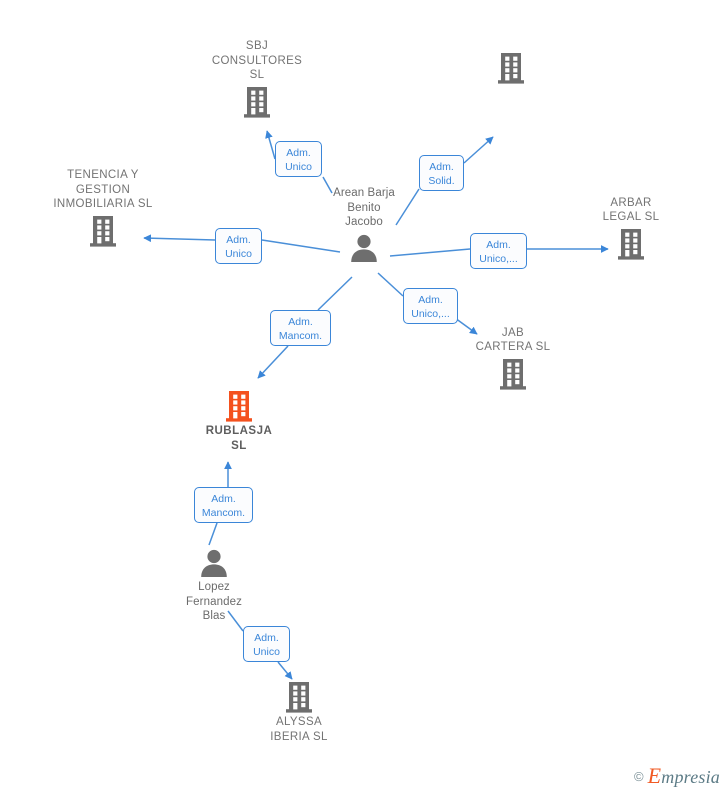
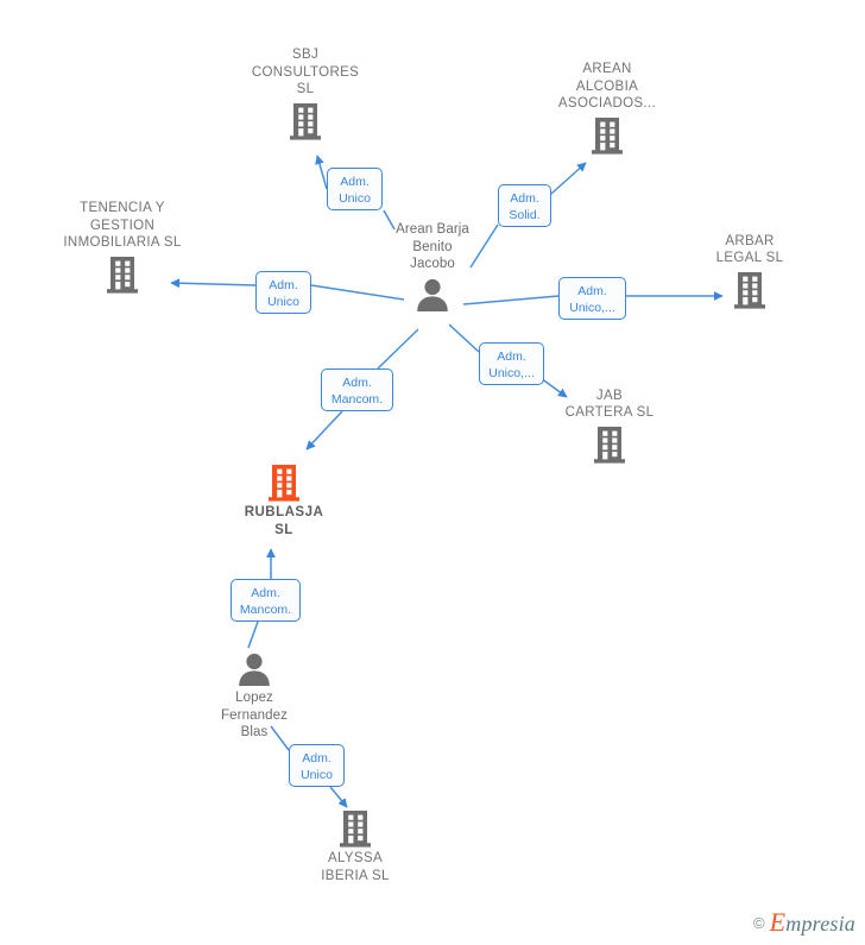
  SBJ
  CONSULTORES
  SL
+ AREAN
+ ALCOBIA
+ ASOCIADOS...
  TENENCIA Y
  GESTION
  INMOBILIARIA SL
  Arean Barja
  Benito
  Jacobo
  ARBAR
  LEGAL SL
  JAB
  CARTERA SL
  RUBLASJA
  SL
  Lopez
  Fernandez
  Blas
  ALYSSA
  IBERIA SL
  Adm.
  Unico
  Adm.
  Solid.
  Adm.
  Unico
  Adm.
  Unico,...
  Adm.
  Unico,...
  Adm.
  Mancom.
  Adm.
  Mancom.
  Adm.
  Unico
  ©
  Empresia
